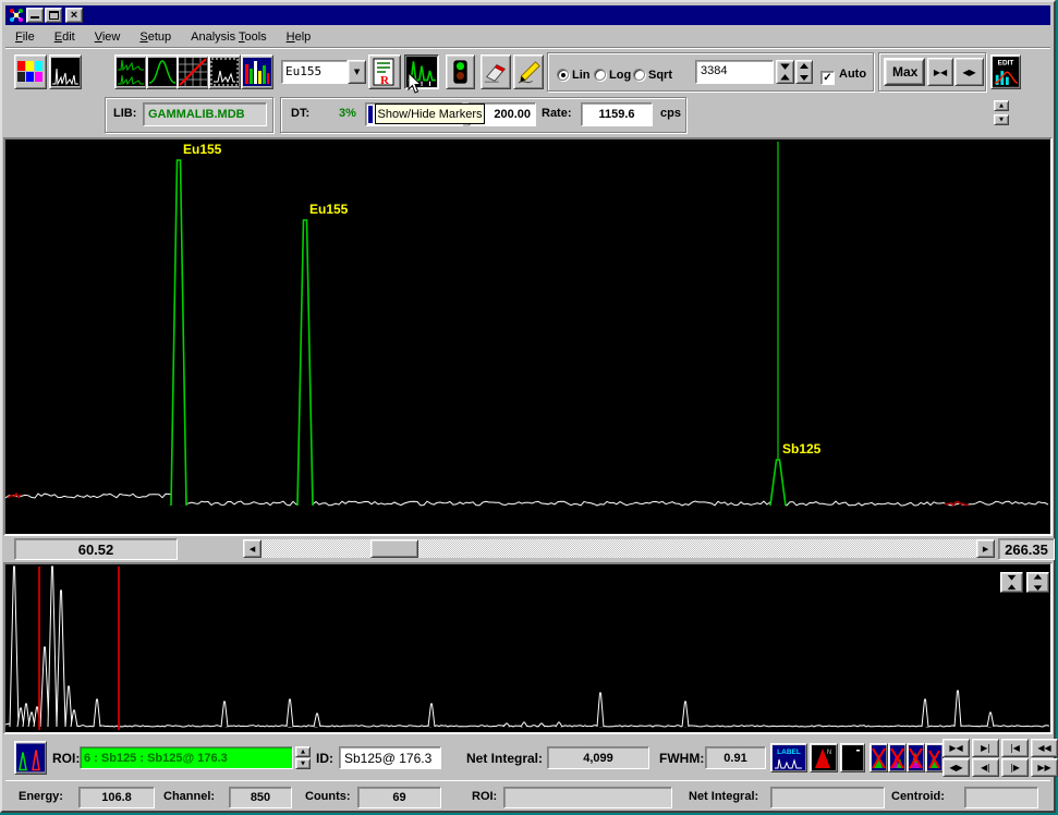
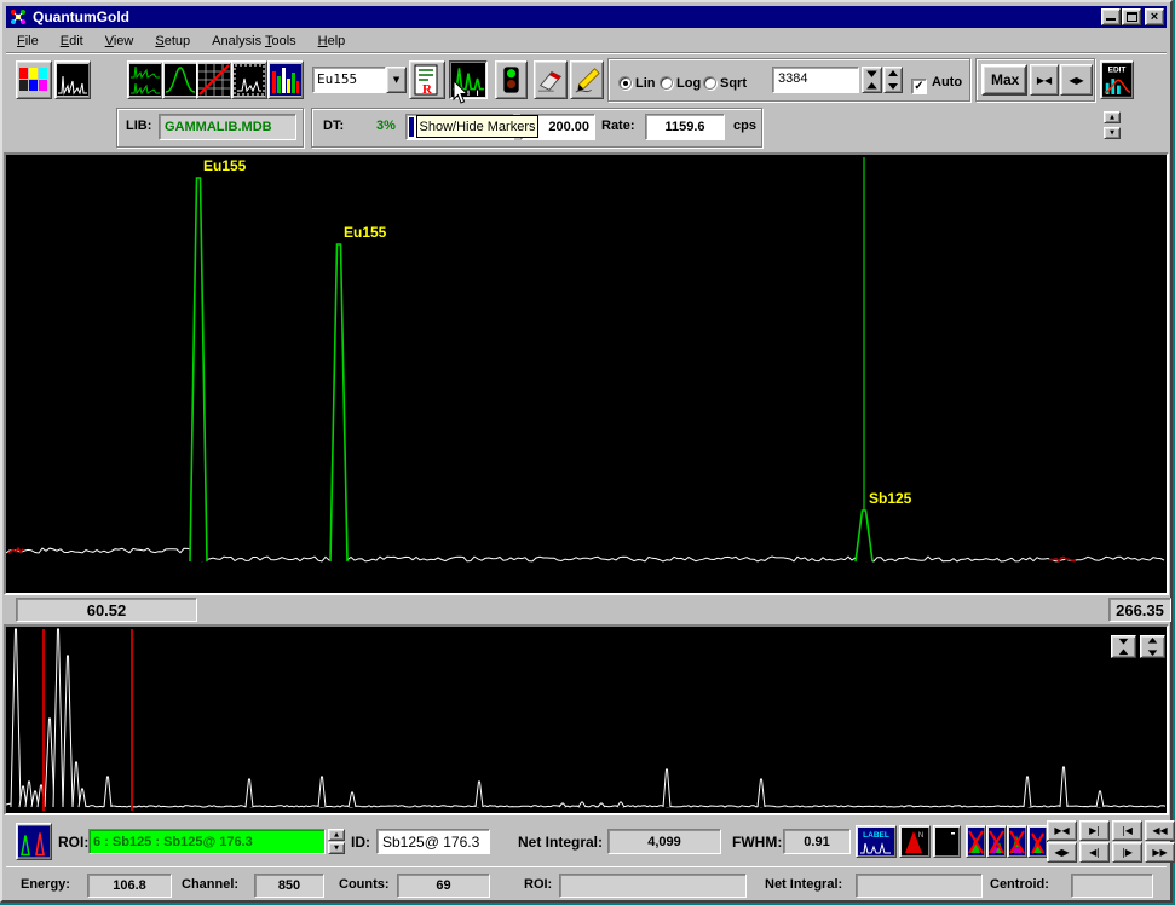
+ QuantumGold
  ×
  File
  Edit
  View
  Setup
  Analysis Tools
  Help
  Eu155
  ▼
  R
  Lin
  Log
  Sqrt
  3384
  ✓ Auto
  Max
  ▶◀
  ◀▶
  LIB:
  GAMMALIB.MDB
  DT:
  3%
  200.00
  Rate:
  1159.6
  cps
  Show/Hide Markers
  Eu155
  Eu155
  Sb125
  60.52
- ◀
- ▶
  266.35
  ROI:
  6 : Sb125 : Sb125@ 176.3
  ID:
  Sb125@ 176.3
  Net Integral:
  4,099
  FWHM:
  0.91
  ▶◀
  ▶|
  |◀
  ◀◀
  ◀▶
  ◀|
  |▶
  ▶▶
  Energy:
  106.8
  Channel:
  850
  Counts:
  69
  ROI:
  Net Integral:
  Centroid:
